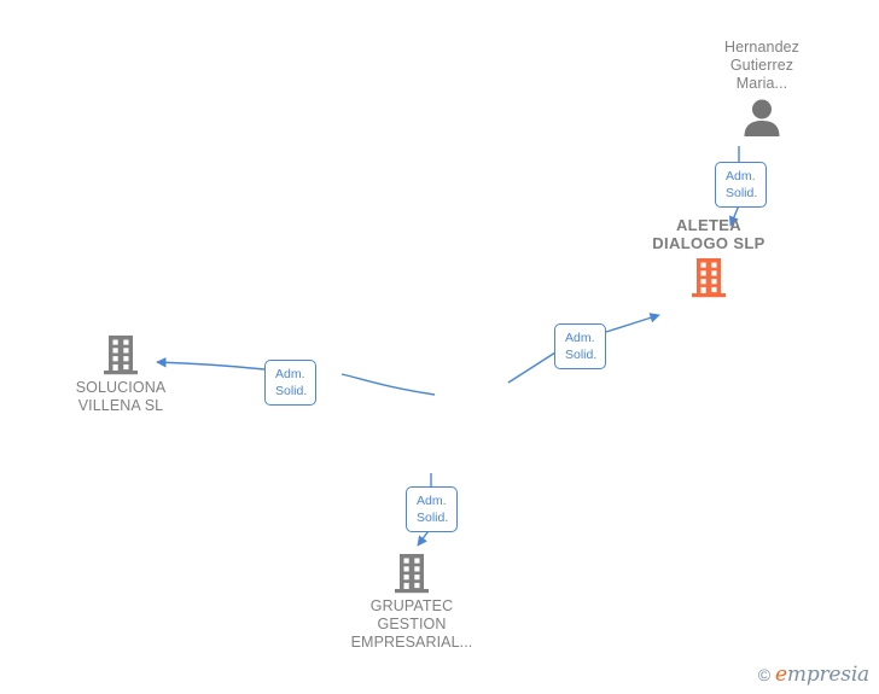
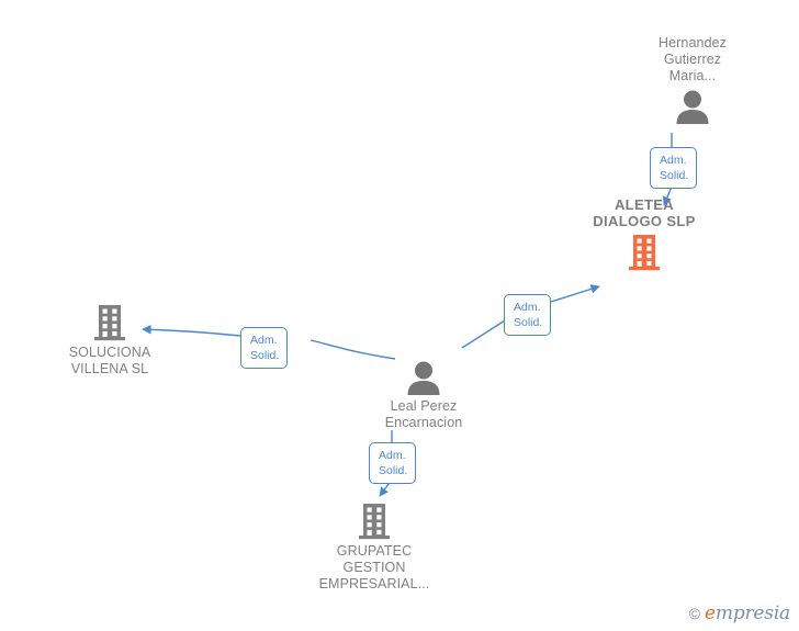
  Adm.
  Solid.
  Adm.
  Solid.
  Adm.
  Solid.
  Adm.
  Solid.
  Hernandez
  Gutierrez
  Maria...
  ALETEA
  DIALOGO SLP
  SOLUCIONA
  VILLENA SL
+ Leal Perez
+ Encarnacion
  GRUPATEC
  GESTION
  EMPRESARIAL...
  ©
  empresia
